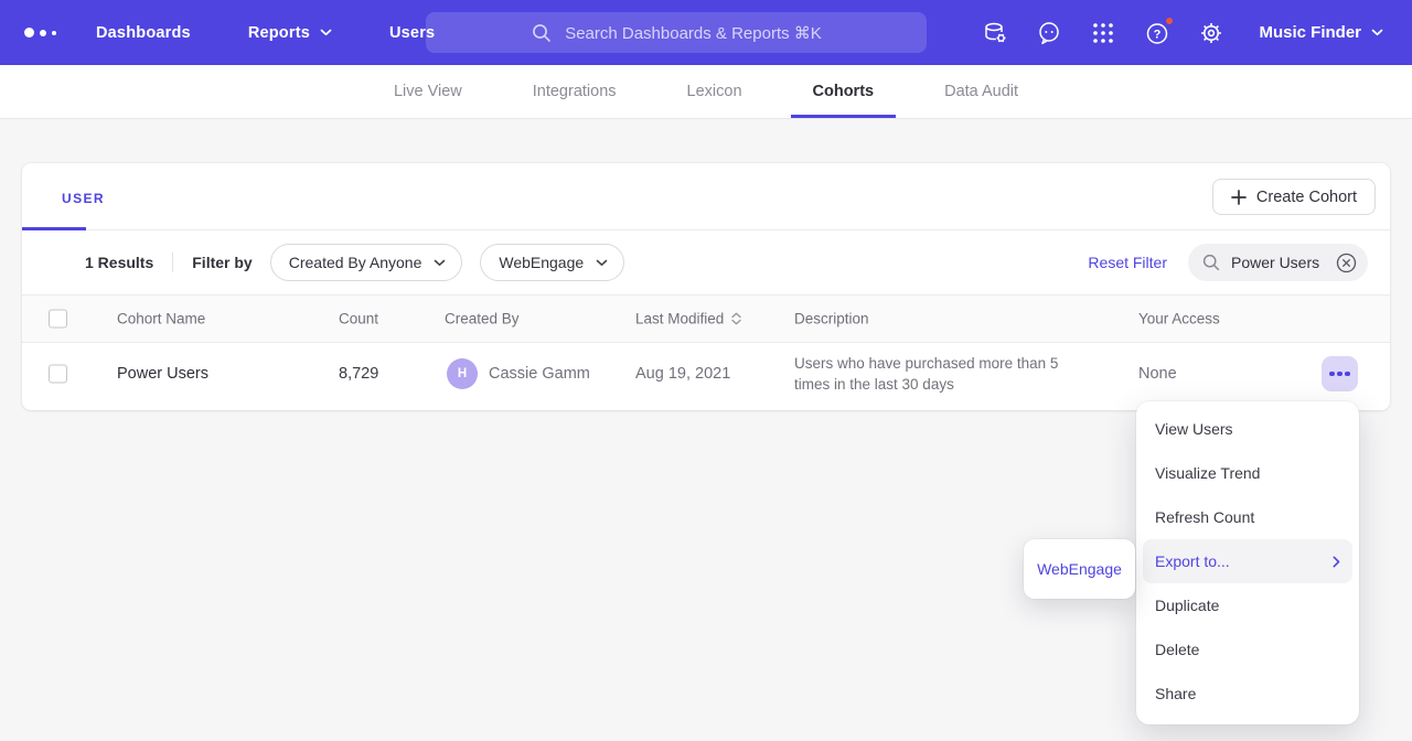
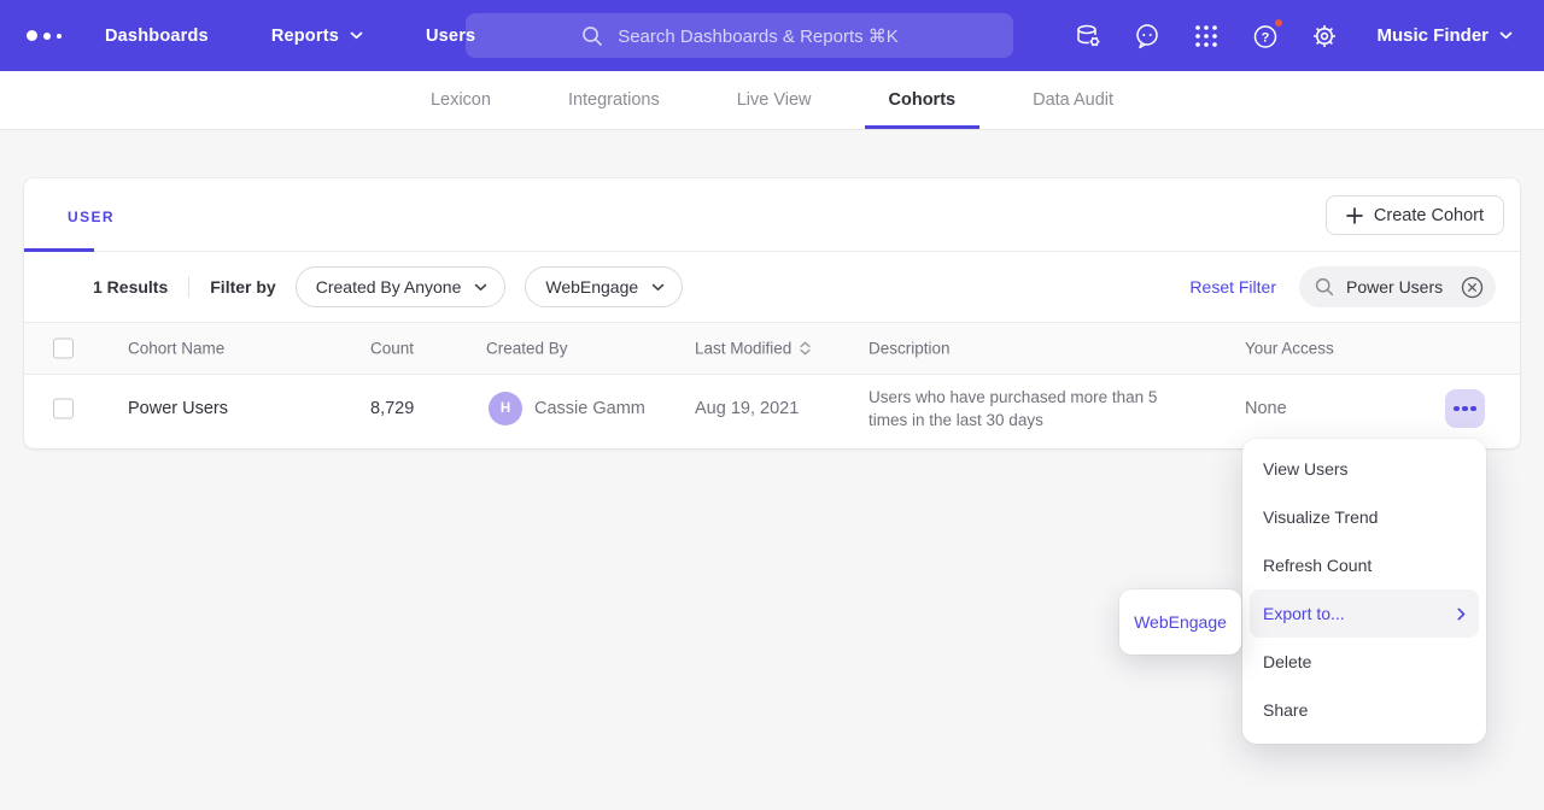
  Dashboards
  Reports
  Users
  Search Dashboards & Reports ⌘K
  ?
  Music Finder
- Live View
+ Lexicon
  Integrations
- Lexicon
+ Live View
  Cohorts
  Data Audit
  USER
  Create Cohort
  1 Results
  Filter by
  Created By Anyone
  WebEngage
  Reset Filter
  Power Users
  Cohort Name
  Count
  Created By
  Last Modified
  Description
  Your Access
  Power Users
  8,729
  H
  Cassie Gamm
  Aug 19, 2021
  Users who have purchased more than 5 times in the last 30 days
  None
  View Users
  Visualize Trend
  Refresh Count
  Export to...
- Duplicate
  Delete
  Share
  WebEngage
